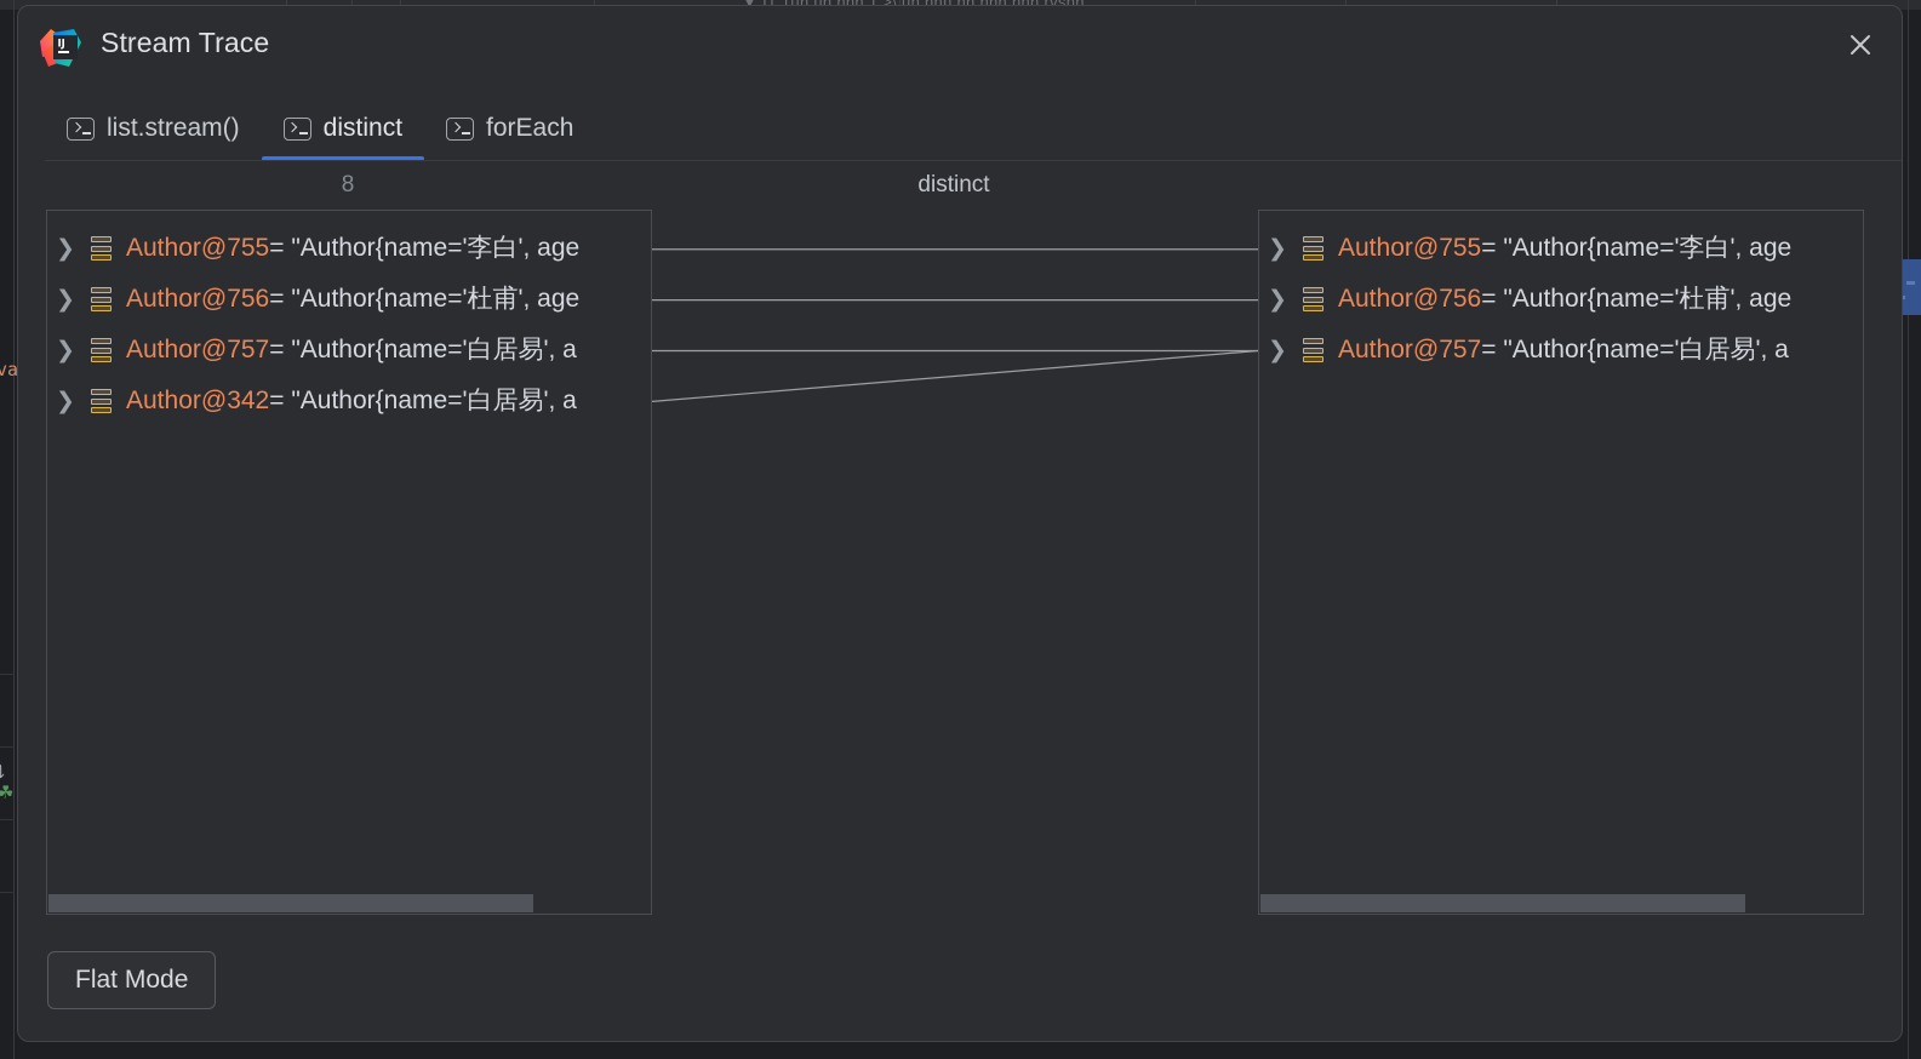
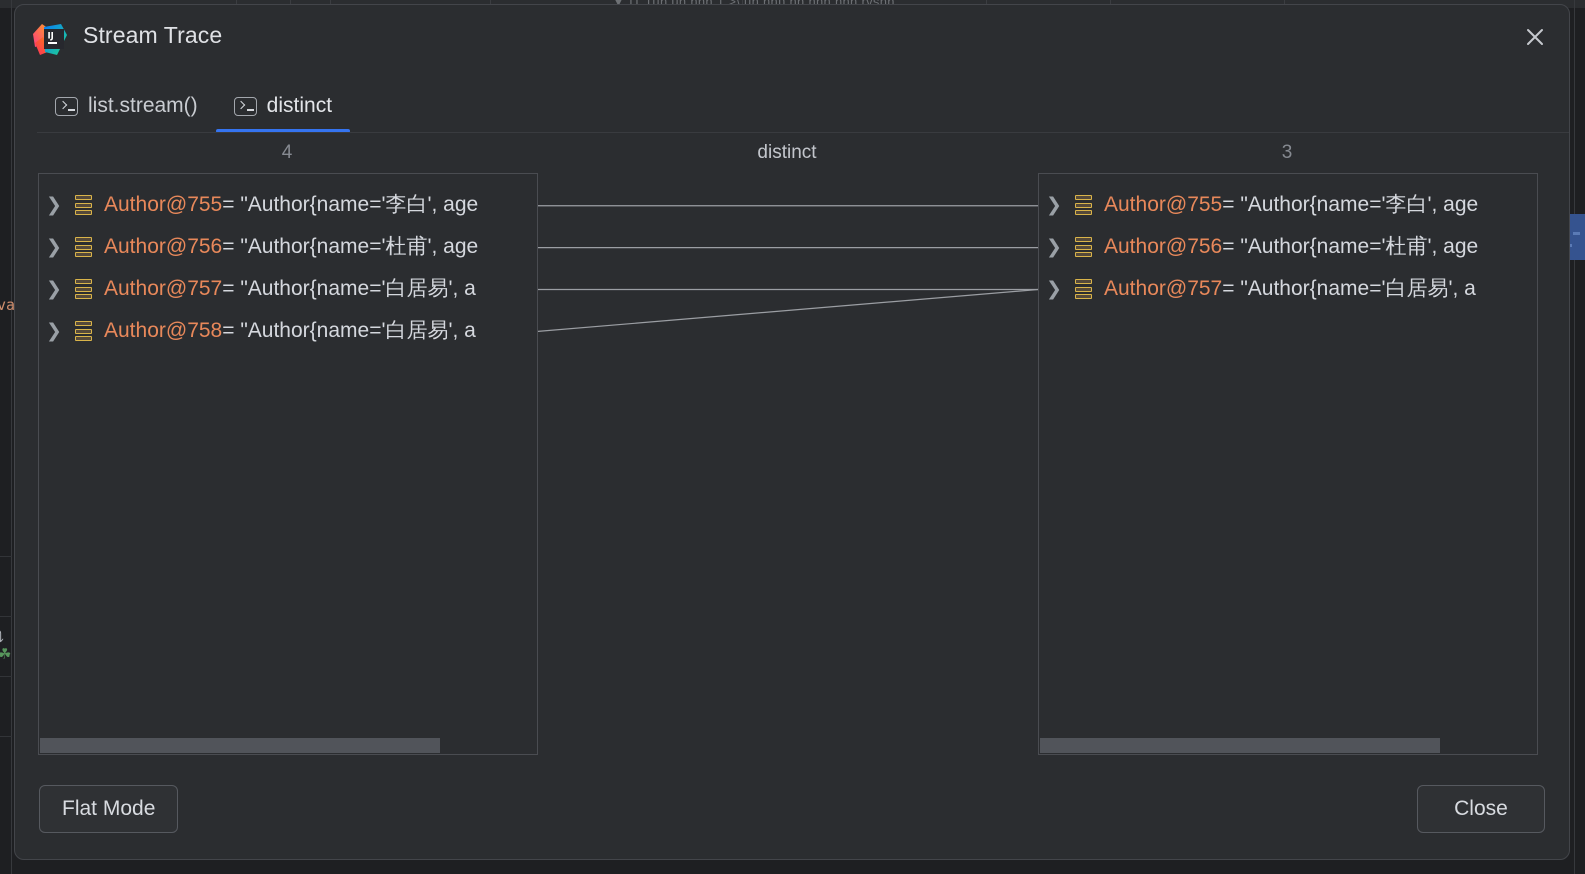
  ▼ IT Tun un nnn 1 >\ un nnn nn nnn nnn rvsnn
  va
  ⤵
  ☘
  IJ
  Stream Trace
  list.stream()
  distinct
- forEach
- 8
+ 4
  distinct
+ 3
  ❯
  Author@755
  = "Author{name='李白', age
  ❯
  Author@756
  = "Author{name='杜甫', age
  ❯
  Author@757
  = "Author{name='白居易', a
  ❯
- Author@342
+ Author@758
  = "Author{name='白居易', a
  ❯
  Author@755
  = "Author{name='李白', age
  ❯
  Author@756
  = "Author{name='杜甫', age
  ❯
  Author@757
  = "Author{name='白居易', a
  Flat Mode
+ Close
